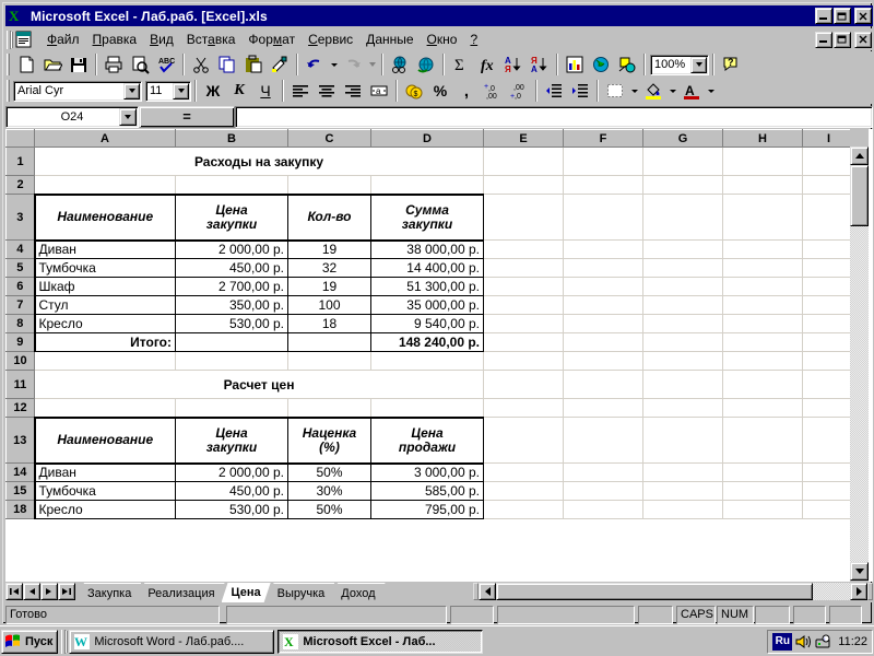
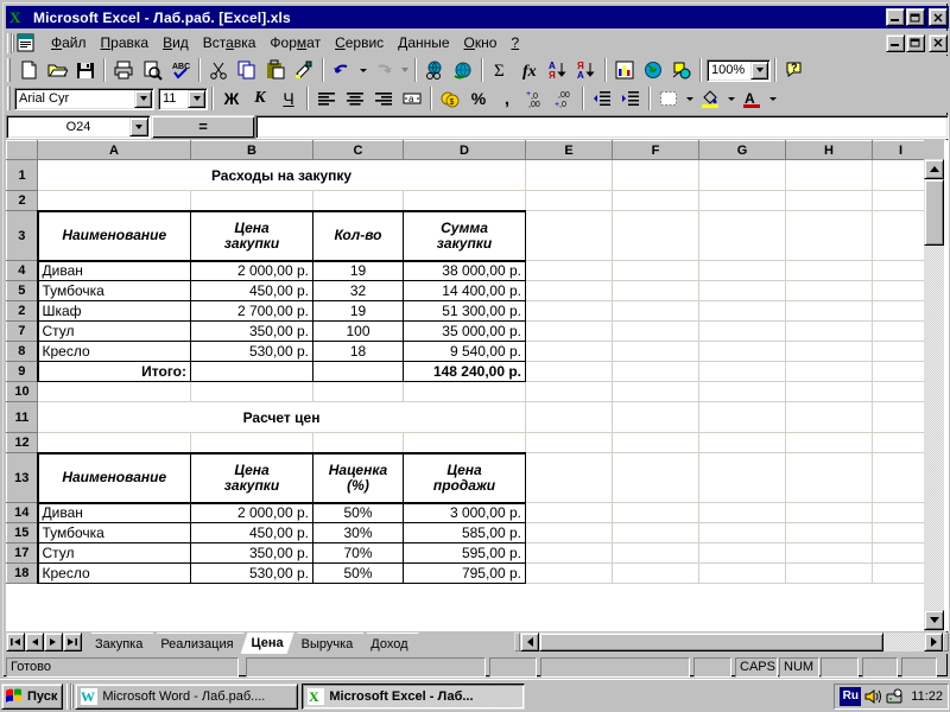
  X
  Microsoft Excel - Лаб.раб. [Excel].xls
  Файл
  Правка
  Вид
  Вставка
  Формат
  Сервис
  Данные
  Окно
  ?
  Σ
  fx
  A
  Я
  Я
  A
  100%
  ?
  Arial Cyr
  11
  Ж
  К
  Ч
  a
  %
  ,
  A
  O24
  =
  	A	B	C	D	E	F	G	H	I
  1	Расходы на закупку
  2
  3	Наименование	Цена закупки	Кол-во	Сумма закупки
  4	Диван	2 000,00 р.	19	38 000,00 р.
  5	Тумбочка	450,00 р.	32	14 400,00 р.
- 6	Шкаф	2 700,00 р.	19	51 300,00 р.
+ 2	Шкаф	2 700,00 р.	19	51 300,00 р.
  7	Стул	350,00 р.	100	35 000,00 р.
  8	Кресло	530,00 р.	18	9 540,00 р.
  9	Итого:			148 240,00 р.
  10
  11	Расчет цен
  12
  13	Наименование	Цена закупки	Наценка (%)	Цена продажи
  14	Диван	2 000,00 р.	50%	3 000,00 р.
  15	Тумбочка	450,00 р.	30%	585,00 р.
+ 17	Стул	350,00 р.	70%	595,00 р.
  18	Кресло	530,00 р.	50%	795,00 р.
  Закупка
  Реализация
  Цена
  Выручка
  Доход
  Готово
  CAPS
  NUM
  Пуск
  W
  Microsoft Word - Лаб.раб....
  X
  Microsoft Excel - Лаб...
  Ru
  11:22
